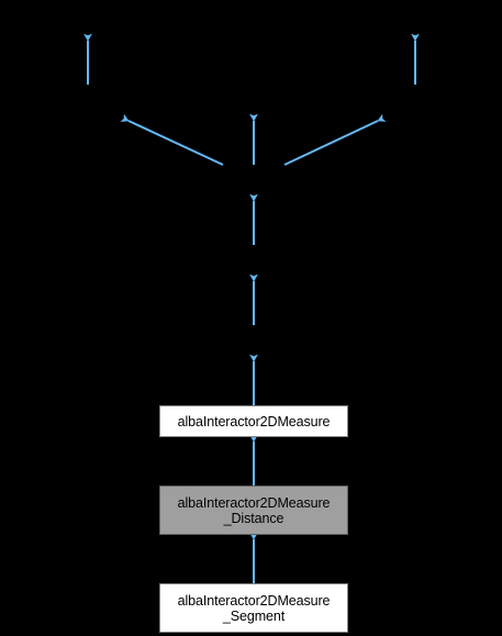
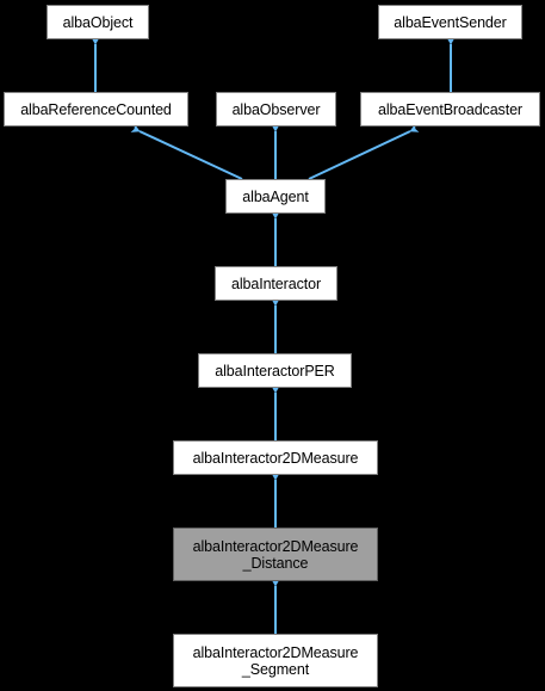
+ albaObject
+ albaEventSender
+ albaReferenceCounted
+ albaObserver
+ albaEventBroadcaster
+ albaAgent
+ albaInteractor
+ albaInteractorPER
  albaInteractor2DMeasure
  albaInteractor2DMeasure
  _Distance
  albaInteractor2DMeasure
  _Segment
